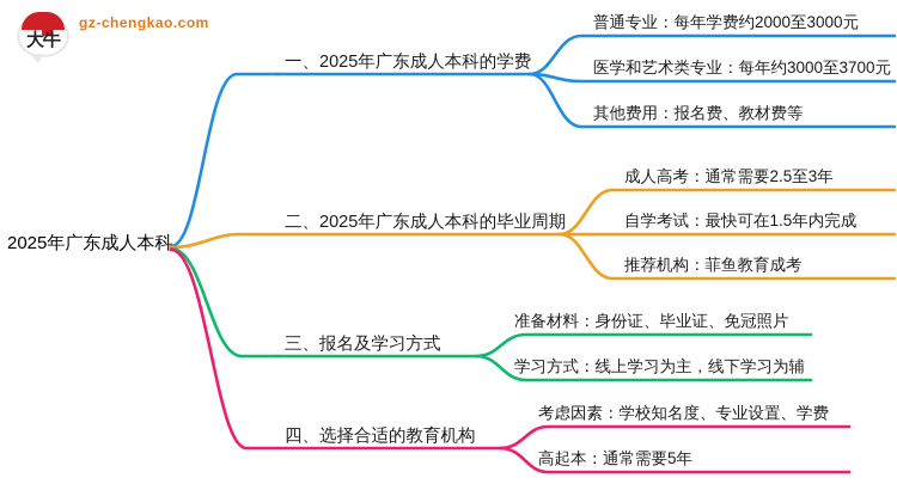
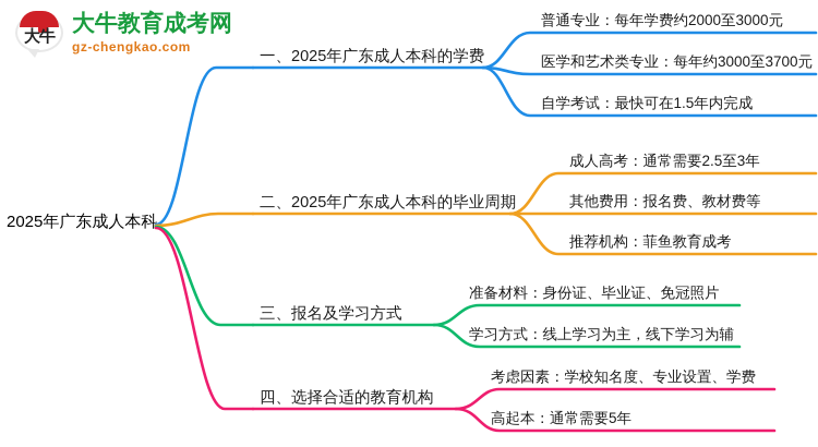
  大牛
+ 大牛教育成考网
  gz-chengkao.com
  2025年广东成人本科
  一、2025年广东成人本科的学费
  普通专业：每年学费约2000至3000元
  医学和艺术类专业：每年约3000至3700元
- 其他费用：报名费、教材费等
+ 自学考试：最快可在1.5年内完成
  二、2025年广东成人本科的毕业周期
  成人高考：通常需要2.5至3年
- 自学考试：最快可在1.5年内完成
+ 其他费用：报名费、教材费等
  推荐机构：菲鱼教育成考
  三、报名及学习方式
  准备材料：身份证、毕业证、免冠照片
  学习方式：线上学习为主，线下学习为辅
  四、选择合适的教育机构
  考虑因素：学校知名度、专业设置、学费
  高起本：通常需要5年
